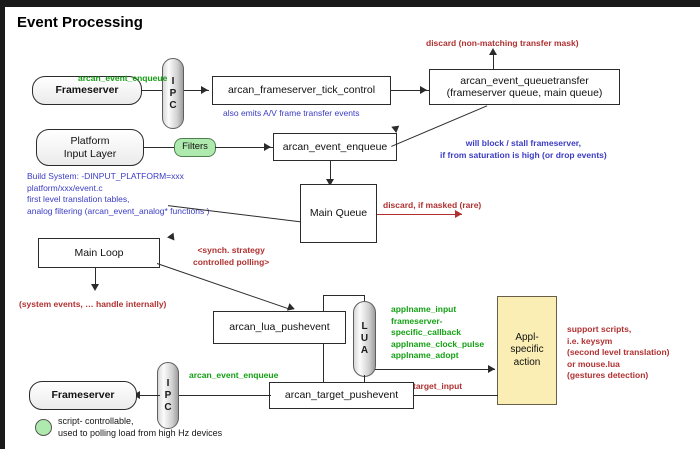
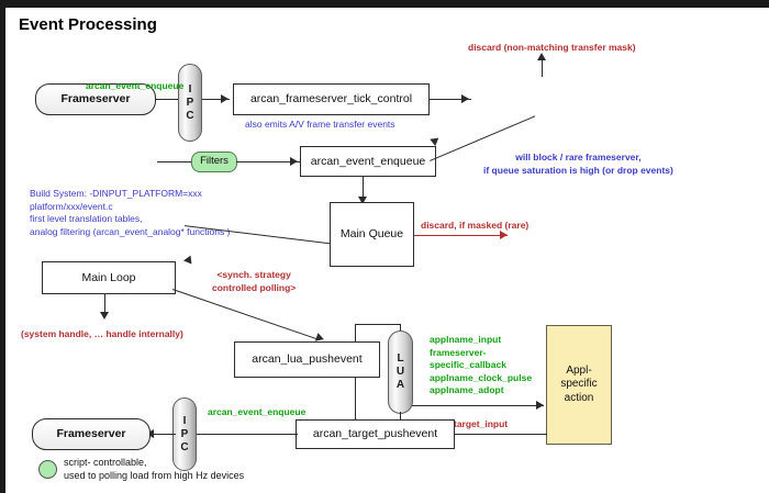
  Event Processing
  Frameserver
  I
  P
  C
  arcan_event_enqueue
  arcan_frameserver_tick_control
  also emits A/V frame transfer events
- arcan_event_queuetransfer
- (frameserver queue, main queue)
  discard (non-matching transfer mask)
- Platform
- Input Layer
  Filters
  arcan_event_enqueue
- will block / stall frameserver,
+ will block / rare frameserver,
- if from saturation is high (or drop events)
+ if queue saturation is high (or drop events)
  Build System: -DINPUT_PLATFORM=xxx
  platform/xxx/event.c
  first level translation tables,
  analog filtering (arcan_event_analog* functions
  Main Queue
  discard, if masked (rare)
  Main Loop
  <synch. strategy
  controlled polling>
- (system events, … handle internally)
+ (system handle, … handle internally)
  arcan_lua_pushevent
  L
  U
  A
  applname_input
  frameserver-
  specific_callback
  applname_clock_pulse
  applname_adopt
  Appl-
  specific
  action
- support scripts,
- i.e. keysym
- (second level translation)
- or mouse.lua
- (gestures detection)
  target_input
  arcan_target_pushevent
  I
  P
  C
  Frameserver
  arcan_event_enqueue
  script- controllable,
  used to polling load from high Hz devices
